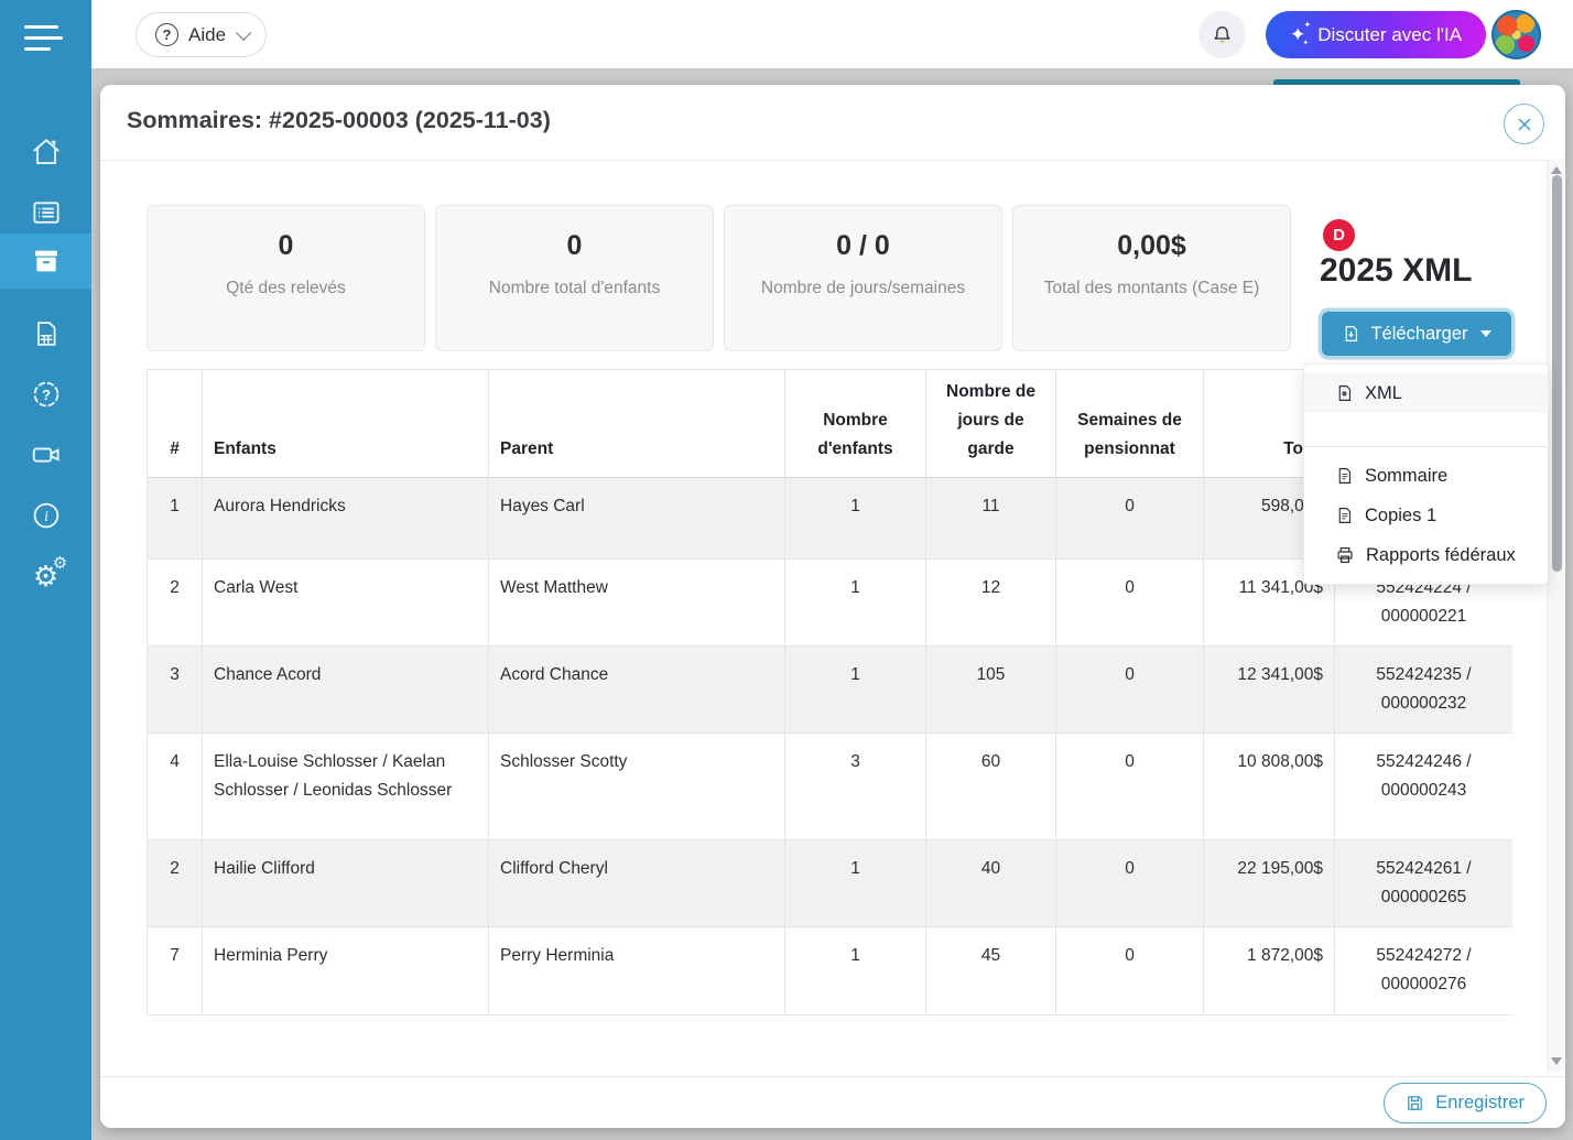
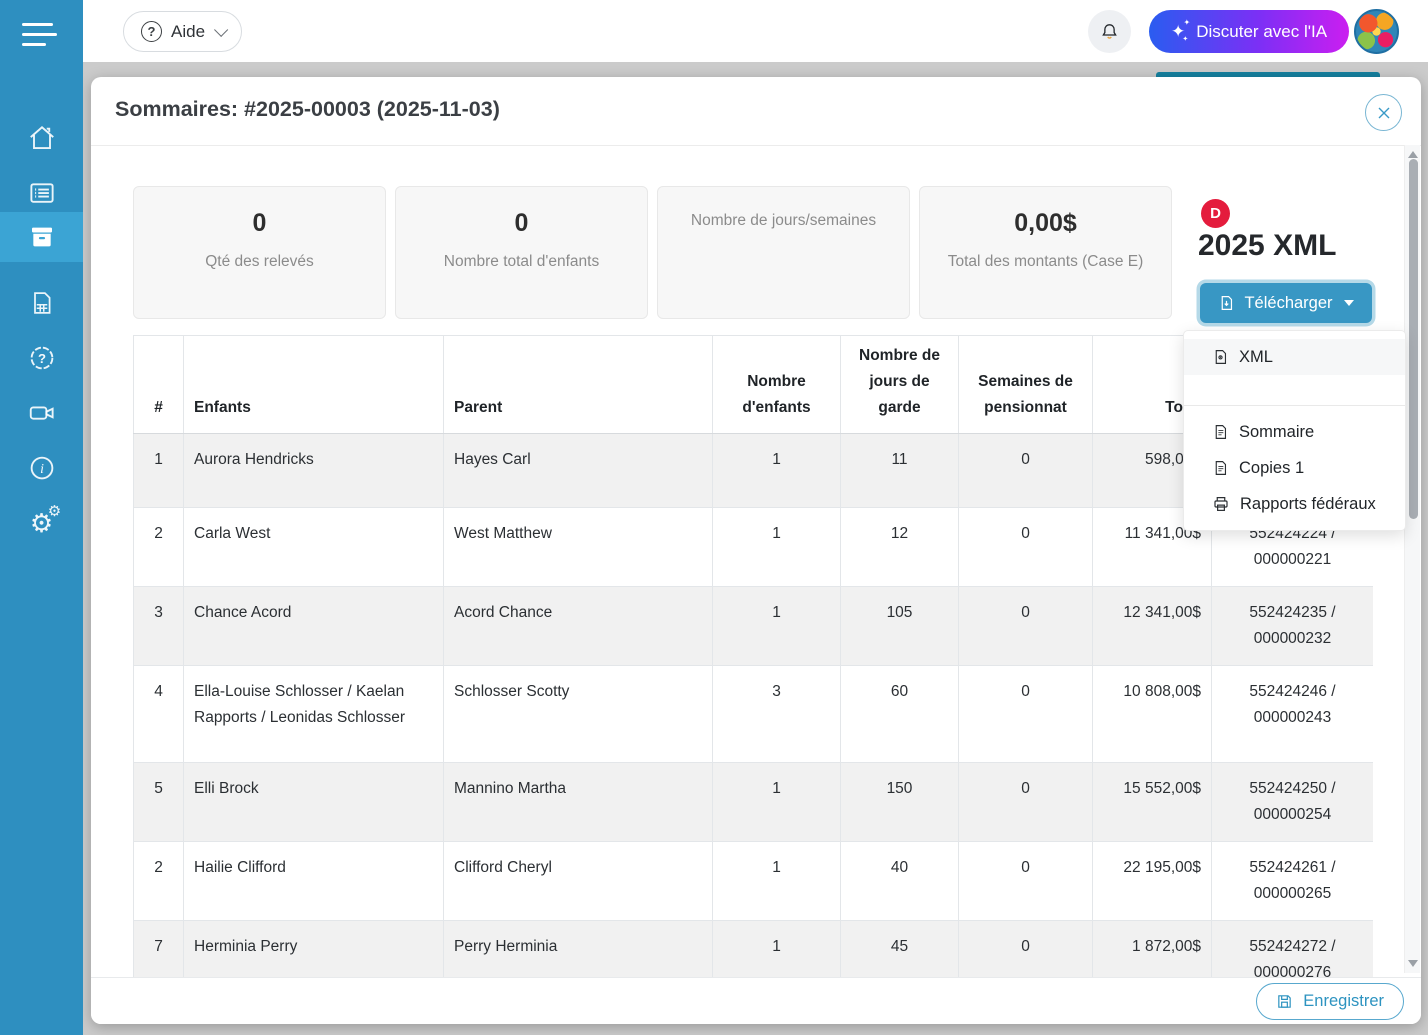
  ?
  i
  ⚙
  ⚙
  ?
  Aide
  ✦
  ✦
  Discuter avec l'IA
  Sommaires: #2025-00003 (2025-11-03)
  0
  Qté des relevés
  0
  Nombre total d'enfants
- 0 / 0
  Nombre de jours/semaines
  0,00$
  Total des montants (Case E)
  D
  2025 XML
  Télécharger
  #	Enfants	Parent	Nombre d'enfants	Nombre de jours de garde	Semaines de pensionnat	To
  1	Aurora Hendricks	Hayes Carl	1	11	0	598,0
  2	Carla West	West Matthew	1	12	0	11 341,00$	552424224 / 000000221
  3	Chance Acord	Acord Chance	1	105	0	12 341,00$	552424235 / 000000232
- 4	Ella-Louise Schlosser / Kaelan Schlosser / Leonidas Schlosser	Schlosser Scotty	3	60	0	10 808,00$	552424246 / 000000243
+ 4	Ella-Louise Schlosser / Kaelan Rapports / Leonidas Schlosser	Schlosser Scotty	3	60	0	10 808,00$	552424246 / 000000243
+ 5	Elli Brock	Mannino Martha	1	150	0	15 552,00$	552424250 / 000000254
  2	Hailie Clifford	Clifford Cheryl	1	40	0	22 195,00$	552424261 / 000000265
  7	Herminia Perry	Perry Herminia	1	45	0	1 872,00$	552424272 / 000000276
  XML
  Sommaire
  Copies 1
  Rapports fédéraux
  Enregistrer
